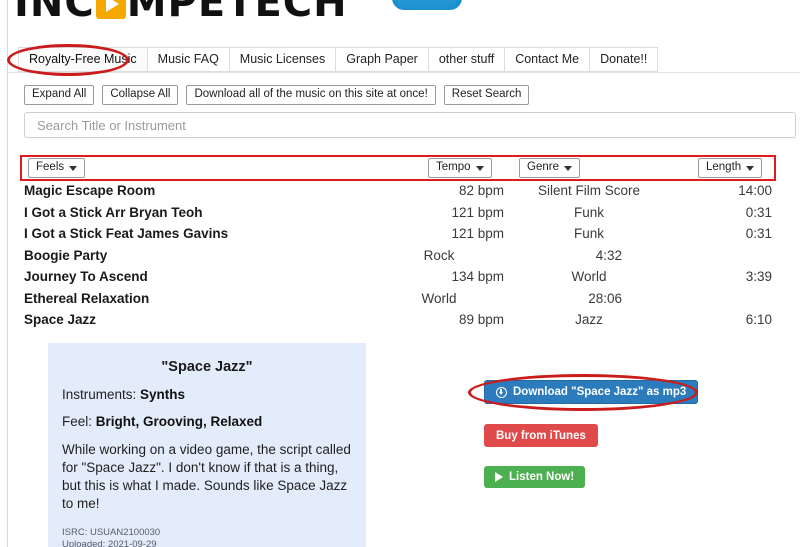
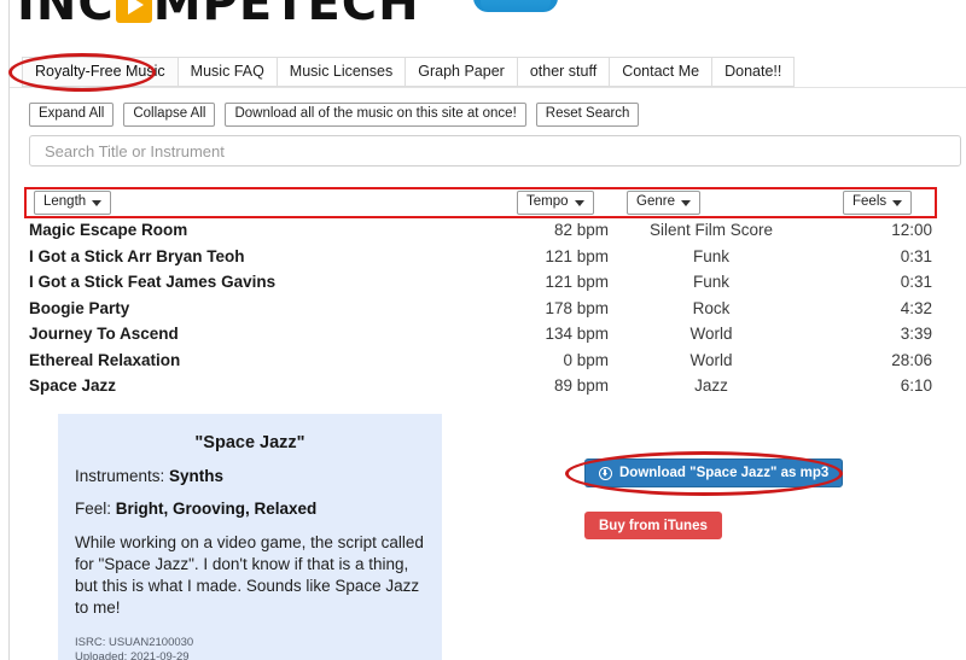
  INC
  MPETECH
  Royalty-Free Music
  Music FAQ
  Music Licenses
  Graph Paper
  other stuff
  Contact Me
  Donate!!
  Expand All
  Collapse All
  Download all of the music on this site at once!
  Reset Search
  Search Title or Instrument
- Feels
+ Length
  Tempo
  Genre
- Length
+ Feels
  Magic Escape Room
  82 bpm
  Silent Film Score
- 14:00
+ 12:00
  I Got a Stick Arr Bryan Teoh
  121 bpm
  Funk
  0:31
  I Got a Stick Feat James Gavins
  121 bpm
  Funk
  0:31
  Boogie Party
+ 178 bpm
  Rock
  4:32
  Journey To Ascend
  134 bpm
  World
  3:39
  Ethereal Relaxation
+ 0 bpm
  World
  28:06
  Space Jazz
  89 bpm
  Jazz
  6:10
  "Space Jazz"
  Instruments: Synths
  Feel: Bright, Grooving, Relaxed
  While working on a video game, the script called for "Space Jazz". I don't know if that is a thing, but this is what I made. Sounds like Space Jazz to me!
  ISRC: USUAN2100030
  Uploaded: 2021-09-29
  Download "Space Jazz" as mp3
  Buy from iTunes
- Listen Now!
